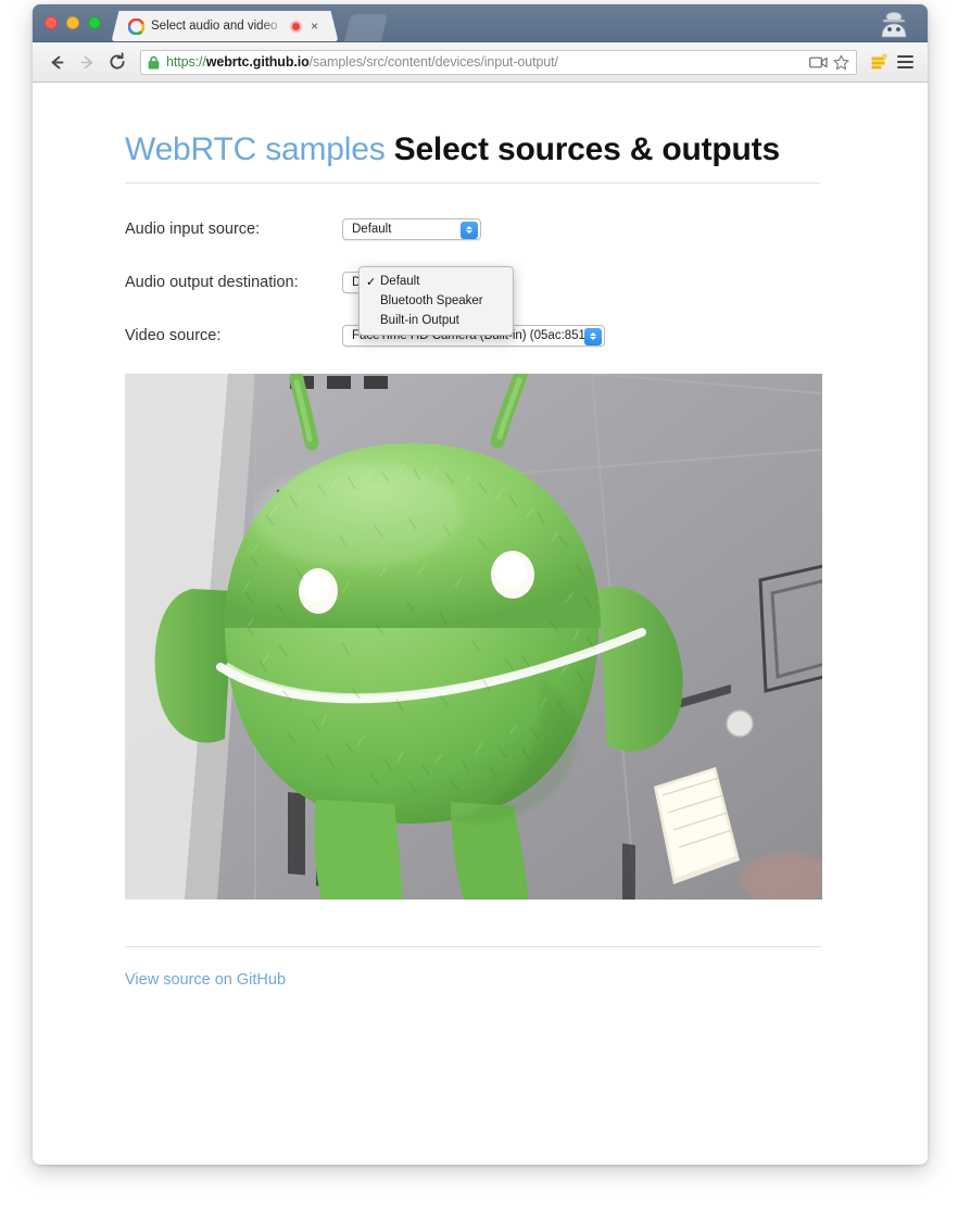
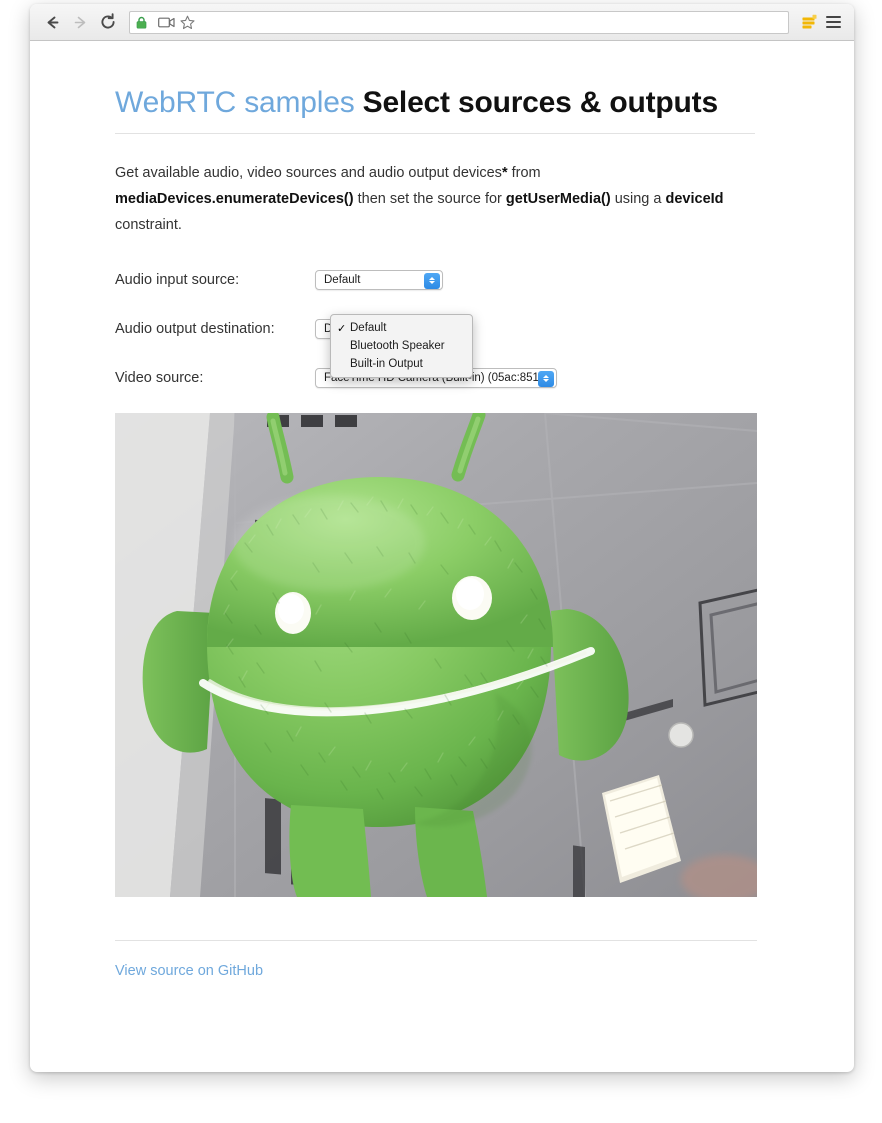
- Select audio and video
- ×
- https://webrtc.github.io/samples/src/content/devices/input-output/
  WebRTC samples Select sources & outputs
+ Get available audio, video sources and audio output devices* from mediaDevices.enumerateDevices() then set the source for getUserMedia() using a deviceId constraint.
  Audio input source:
  Default
  Audio output destination:
  Video source:
  FaceTime HD Camera (Built-in) (05ac:851
  ✓
  Default
  Bluetooth Speaker
  Built-in Output
  View source on GitHub
